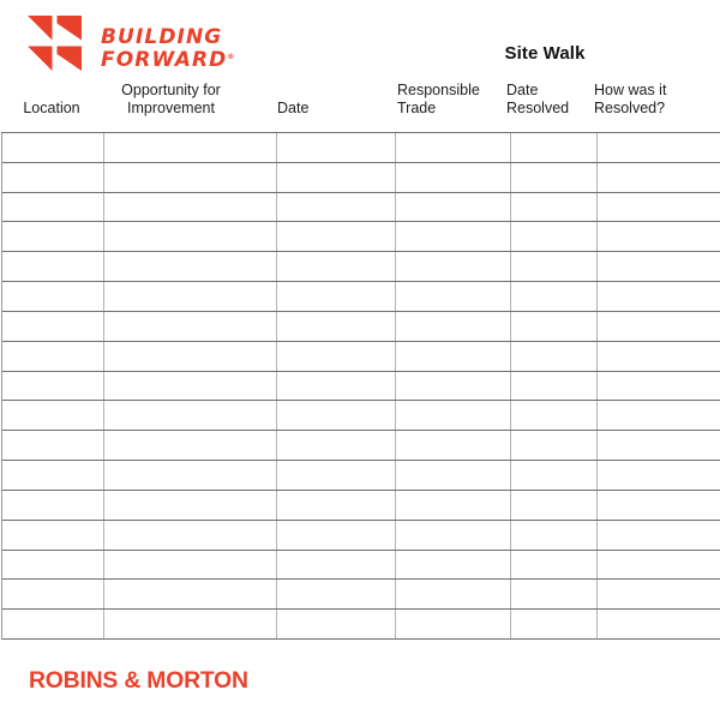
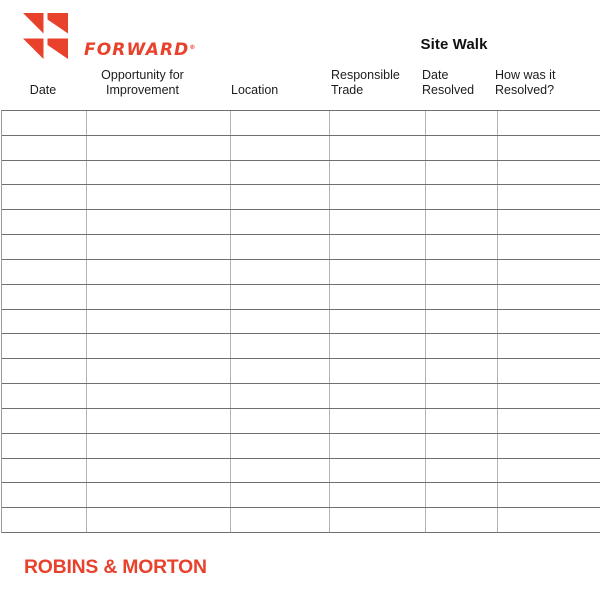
- BUILDING
  FORWARD
  Site Walk
- Location
+ Date
  Opportunity for Improvement
- Date
+ Location
  Responsible Trade
  Date Resolved
  How was it Resolved?
  ROBINS & MORTON
